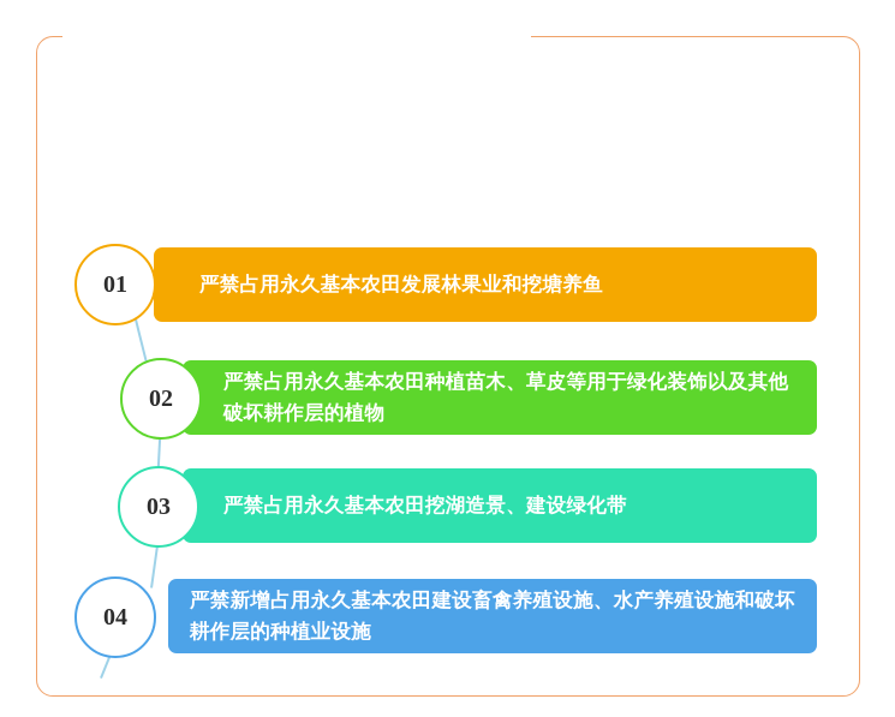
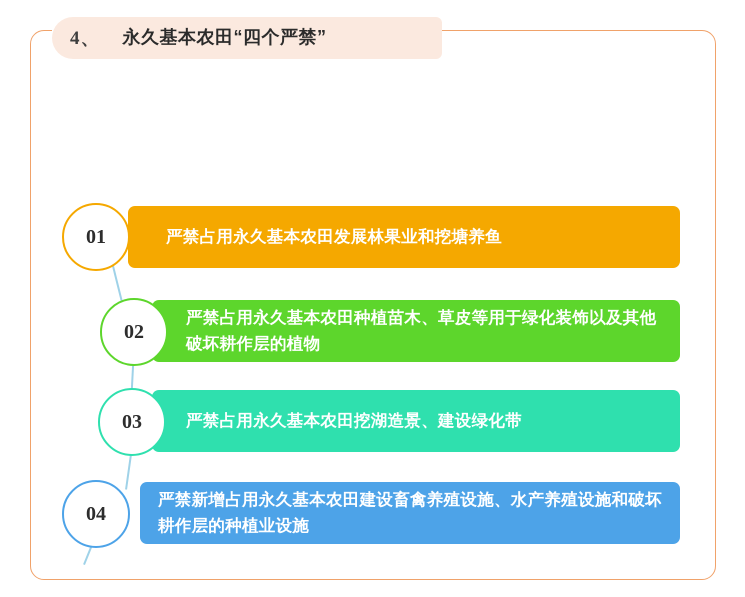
+ 4、
+ 永久基本农田“四个严禁”
  严禁占用永久基本农田发展林果业和挖塘养鱼
  01
  严禁占用永久基本农田种植苗木、草皮等用于绿化装饰以及其他破坏耕作层的植物
  02
  严禁占用永久基本农田挖湖造景、建设绿化带
  03
  严禁新增占用永久基本农田建设畜禽养殖设施、水产养殖设施和破坏耕作层的种植业设施
  04
